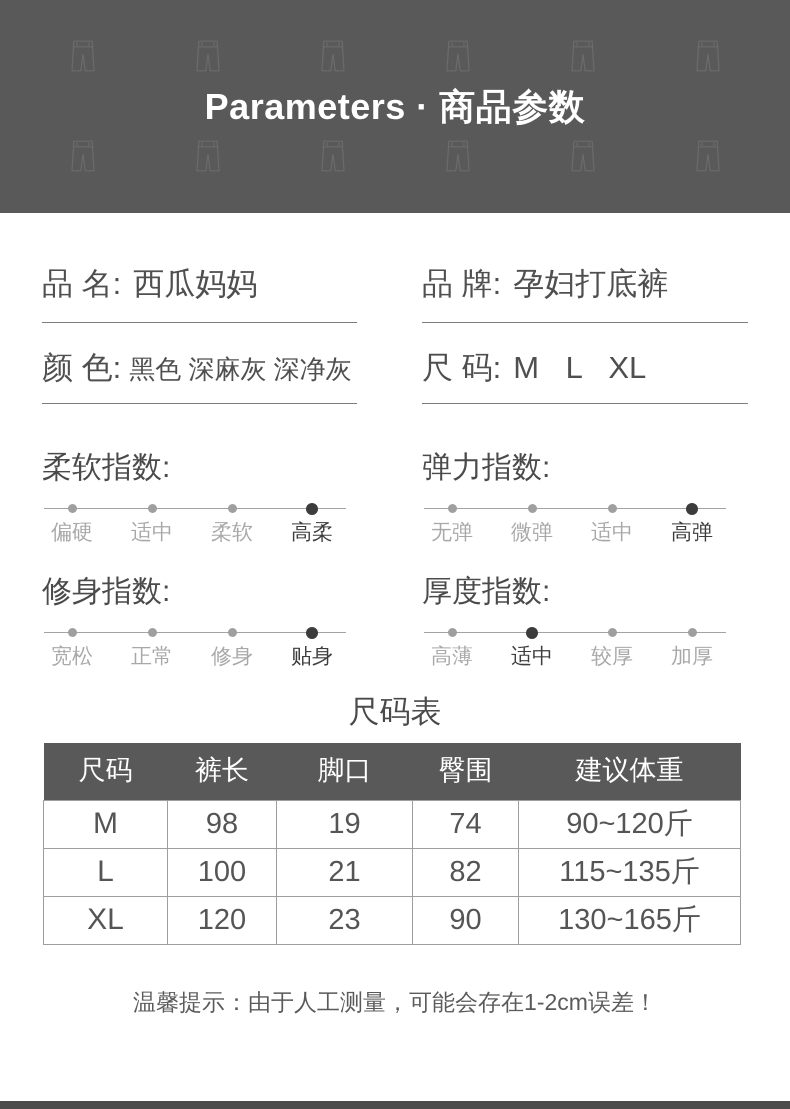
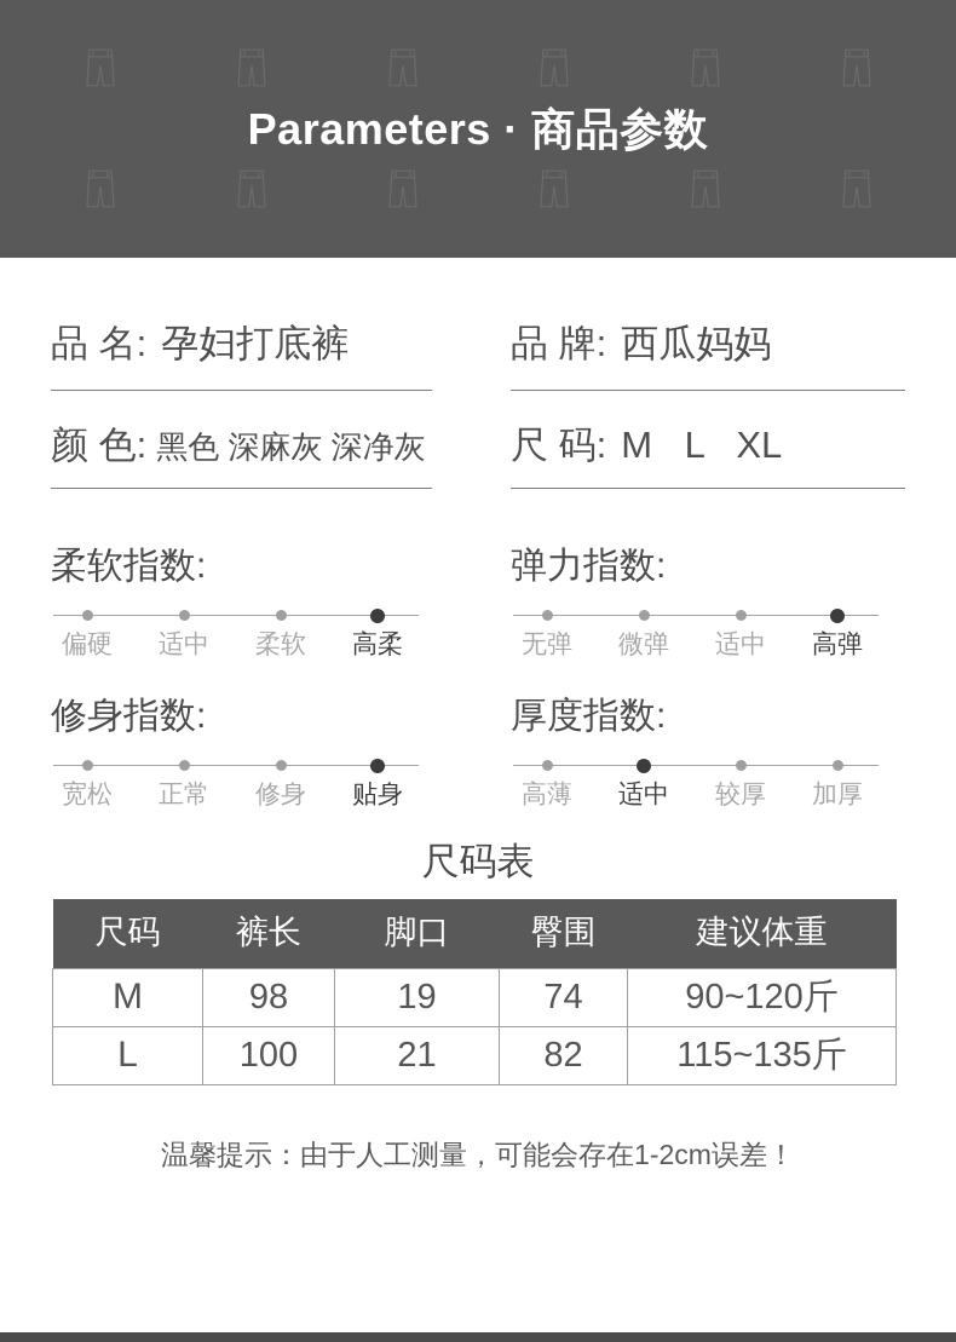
  Parameters · 商品参数
  品 名:
- 西瓜妈妈
+ 孕妇打底裤
  品 牌:
- 孕妇打底裤
+ 西瓜妈妈
  颜 色:
  黑色 深麻灰 深净灰
  尺 码:
  M L XL
  柔软指数:
  偏硬
  适中
  柔软
  高柔
  弹力指数:
  无弹
  微弹
  适中
  高弹
  修身指数:
  宽松
  正常
  修身
  贴身
  厚度指数:
  高薄
  适中
  较厚
  加厚
  尺码表
  尺码	裤长	脚口	臀围	建议体重
  M	98	19	74	90~120斤
  L	100	21	82	115~135斤
- XL	120	23	90	130~165斤
  温馨提示：由于人工测量，可能会存在1-2cm误差！
